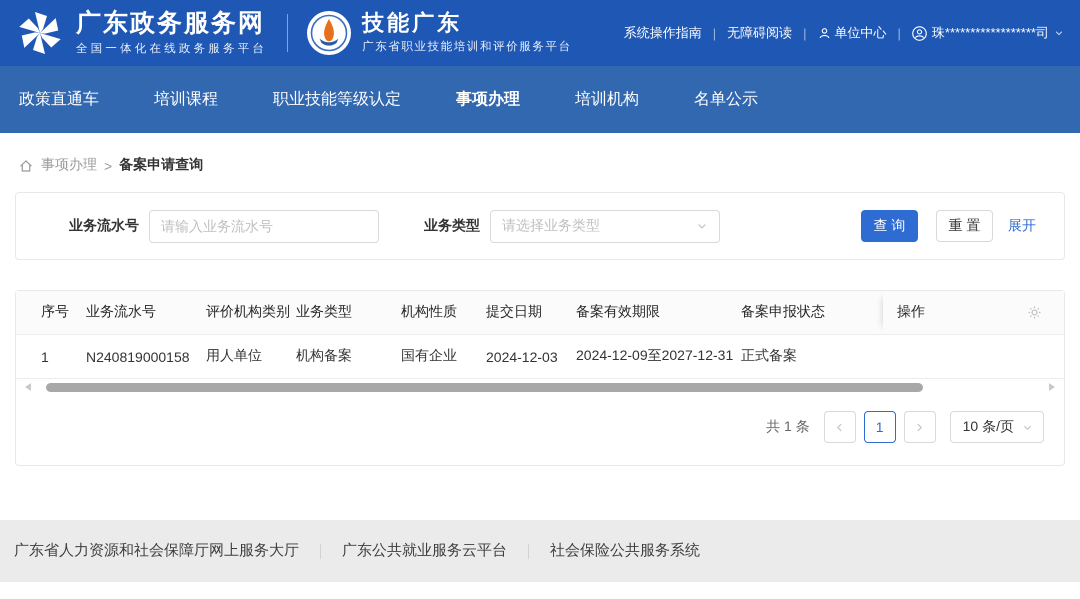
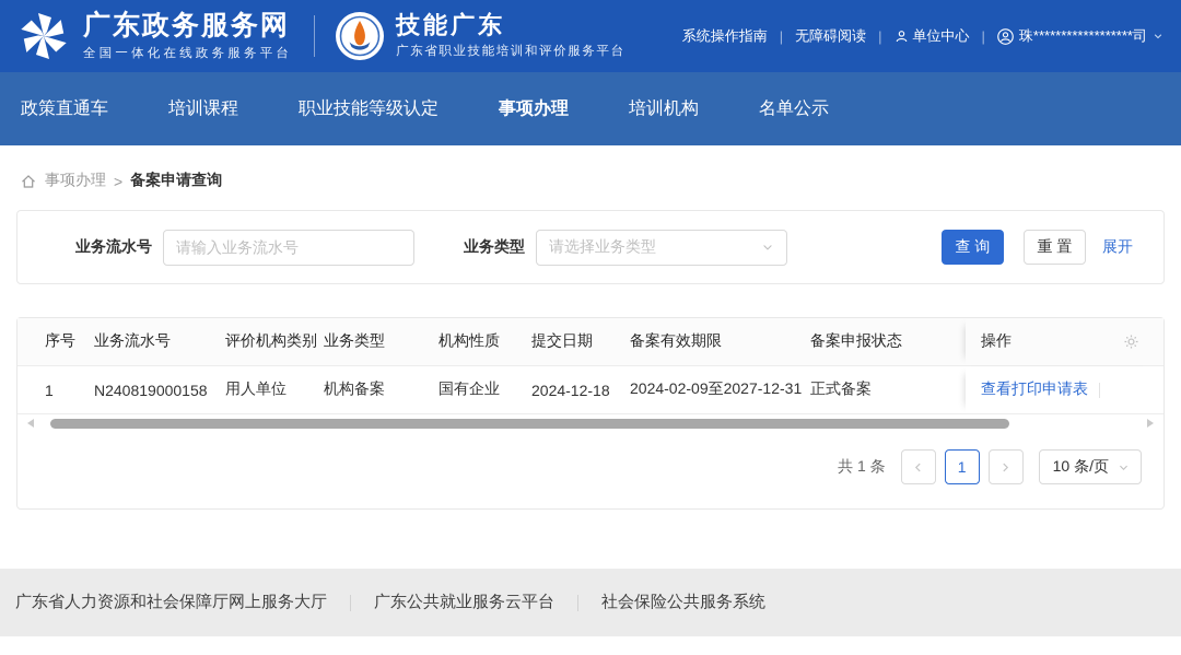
  广东政务服务网
  全国一体化在线政务服务平台
  技能广东
  广东省职业技能培训和评价服务平台
  系统操作指南
  |
  无障碍阅读
  |
  单位中心
  |
  珠******************司
  政策直通车
  培训课程
  职业技能等级认定
  事项办理
  培训机构
  名单公示
  事项办理
  >
  备案申请查询
  业务流水号
  请输入业务流水号
  业务类型
  请选择业务类型
  查 询
  重 置
  展开
  序号
  业务流水号
  评价机构类别
  业务类型
  机构性质
  提交日期
  备案有效期限
  备案申报状态
  操作
  1
  N240819000158
  用人单位
  机构备案
  国有企业
- 2024-12-03
+ 2024-12-18
- 2024-12-09至2027-12-31
+ 2024-02-09至2027-12-31
  正式备案
+ 查看打印申请表
  共 1 条
  1
  10 条/页
  广东省人力资源和社会保障厅网上服务大厅
  广东公共就业服务云平台
  社会保险公共服务系统
